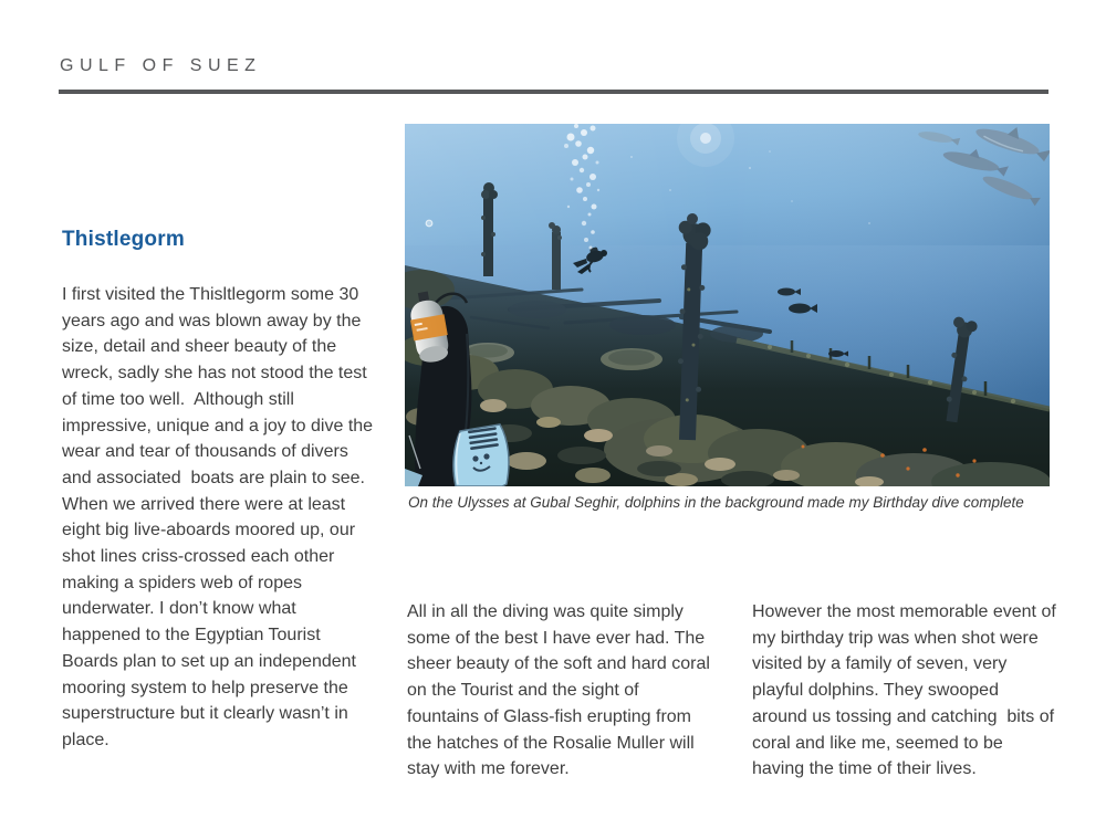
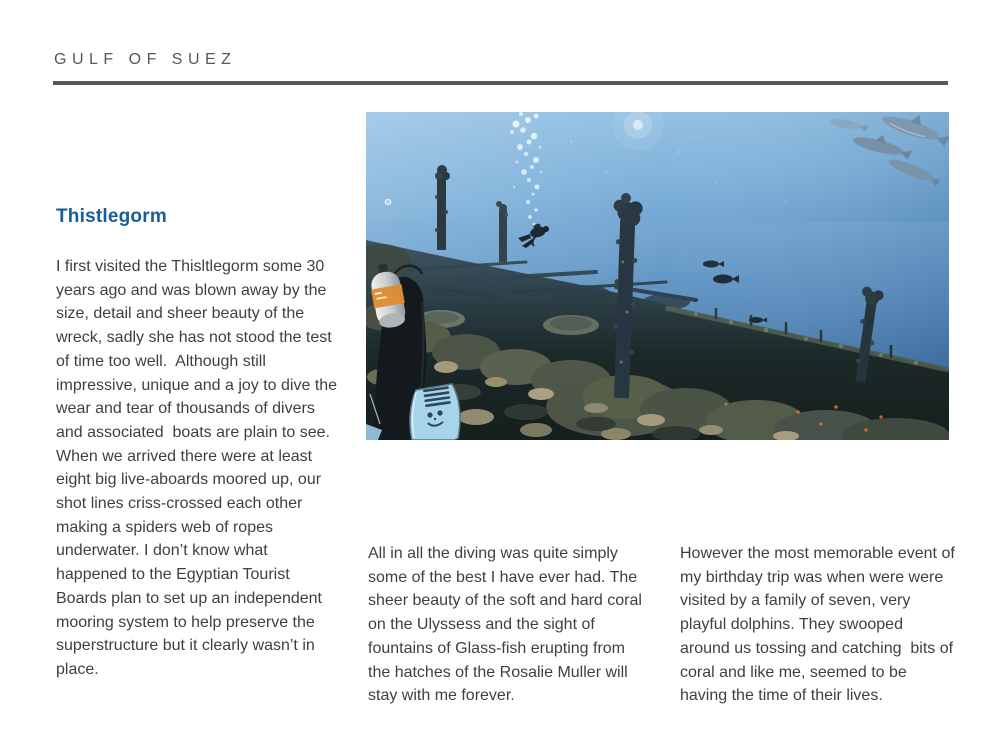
  GULF OF SUEZ
  Thistlegorm
  I first visited the Thisltlegorm some 30 years ago and was blown away by the size, detail and sheer beauty of the wreck, sadly she has not stood the test of time too well. Although still impressive, unique and a joy to dive the wear and tear of thousands of divers and associated boats are plain to see. When we arrived there were at least eight big live-aboards moored up, our shot lines criss-crossed each other making a spiders web of ropes underwater. I don’t know what happened to the Egyptian Tourist Boards plan to set up an independent mooring system to help preserve the superstructure but it clearly wasn’t in place.
- On the Ulysses at Gubal Seghir, dolphins in the background made my Birthday dive complete
- All in all the diving was quite simply some of the best I have ever had. The sheer beauty of the soft and hard coral on the Tourist and the sight of fountains of Glass-fish erupting from the hatches of the Rosalie Muller will stay with me forever.
+ All in all the diving was quite simply some of the best I have ever had. The sheer beauty of the soft and hard coral on the Ulyssess and the sight of fountains of Glass-fish erupting from the hatches of the Rosalie Muller will stay with me forever.
- However the most memorable event of my birthday trip was when shot were visited by a family of seven, very playful dolphins. They swooped around us tossing and catching bits of coral and like me, seemed to be having the time of their lives.
+ However the most memorable event of my birthday trip was when were were visited by a family of seven, very playful dolphins. They swooped around us tossing and catching bits of coral and like me, seemed to be having the time of their lives.
